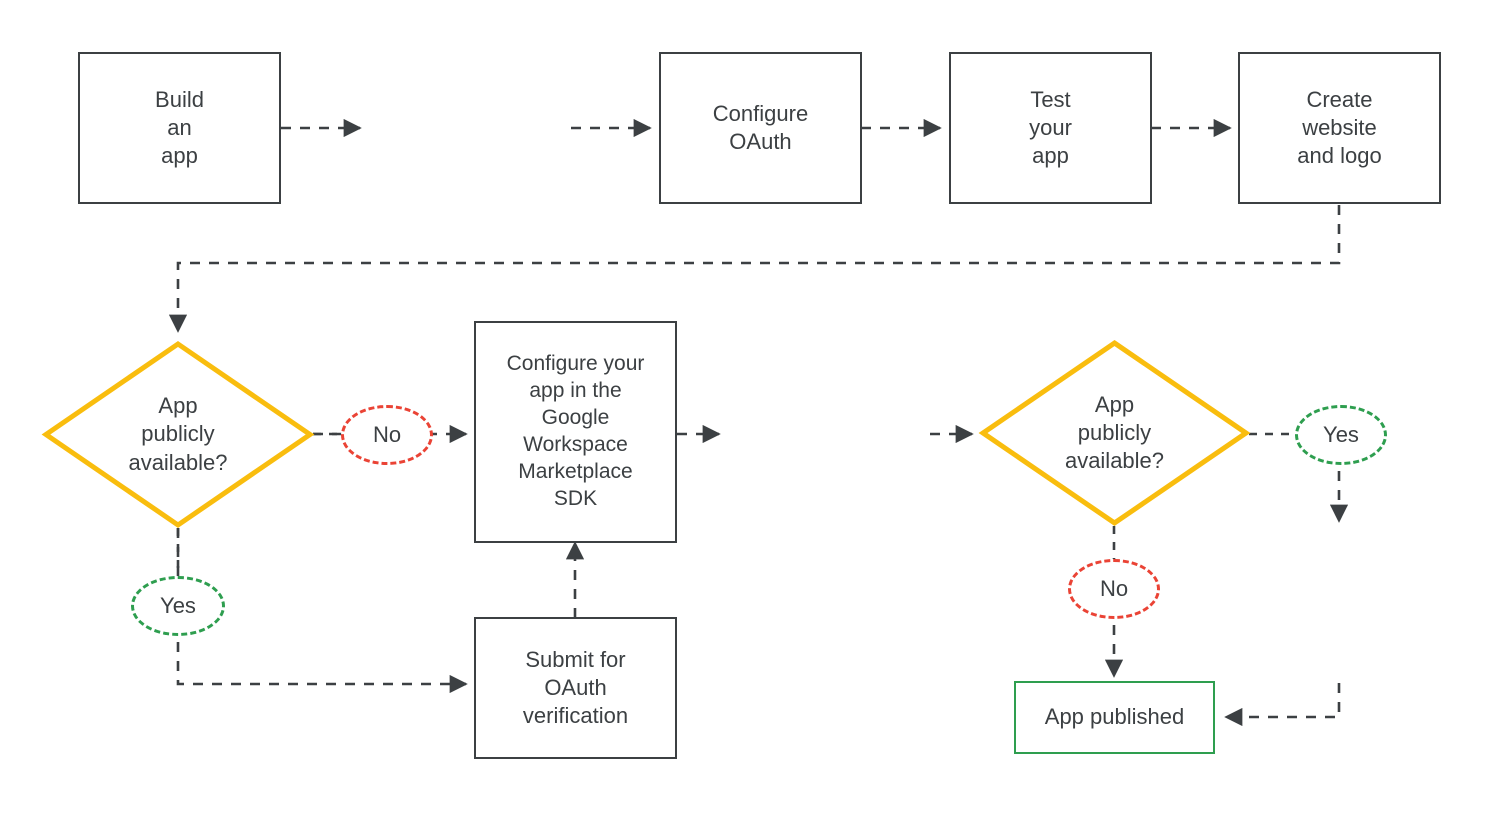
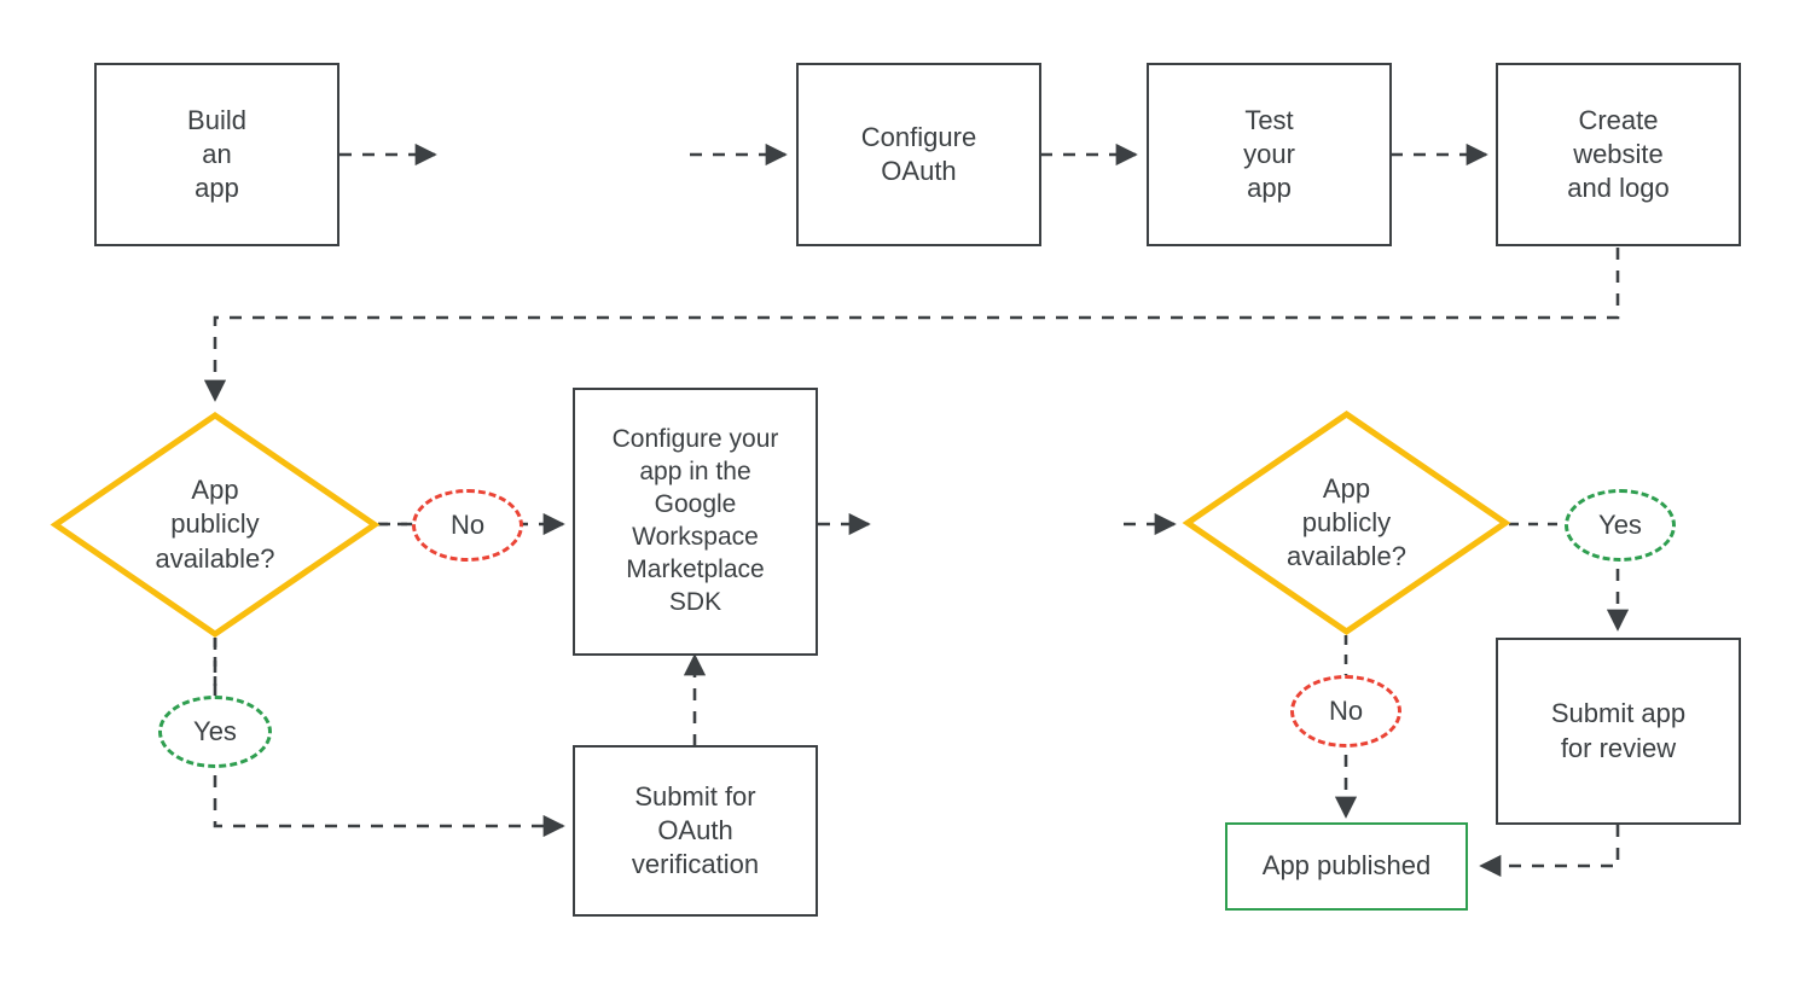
  Build
  an
  app
  Configure
  OAuth
  Test
  your
  app
  Create
  website
  and logo
  Configure your
  app in the
  Google
  Workspace
  Marketplace
  SDK
  Submit for
  OAuth
  verification
+ Submit app
+ for review
  App published
  App
  publicly
  available?
  App
  publicly
  available?
  No
  Yes
  Yes
  No
